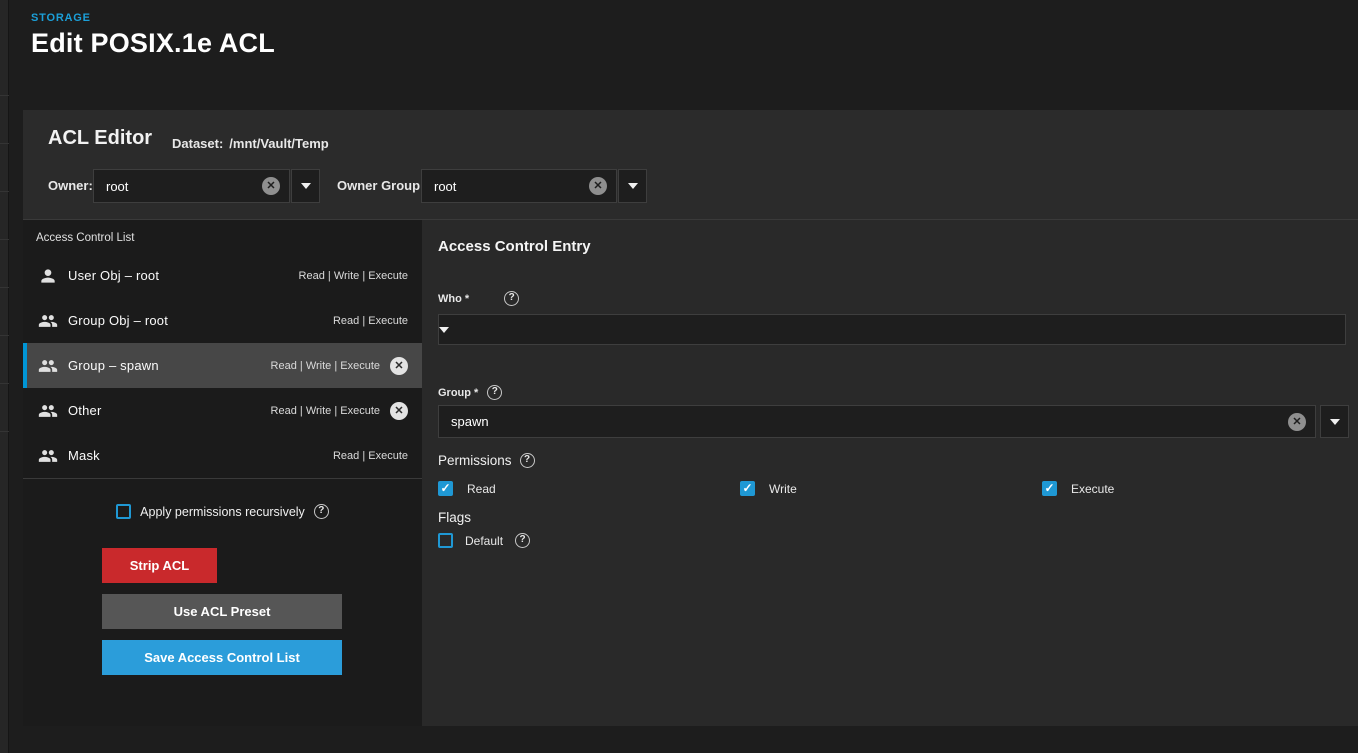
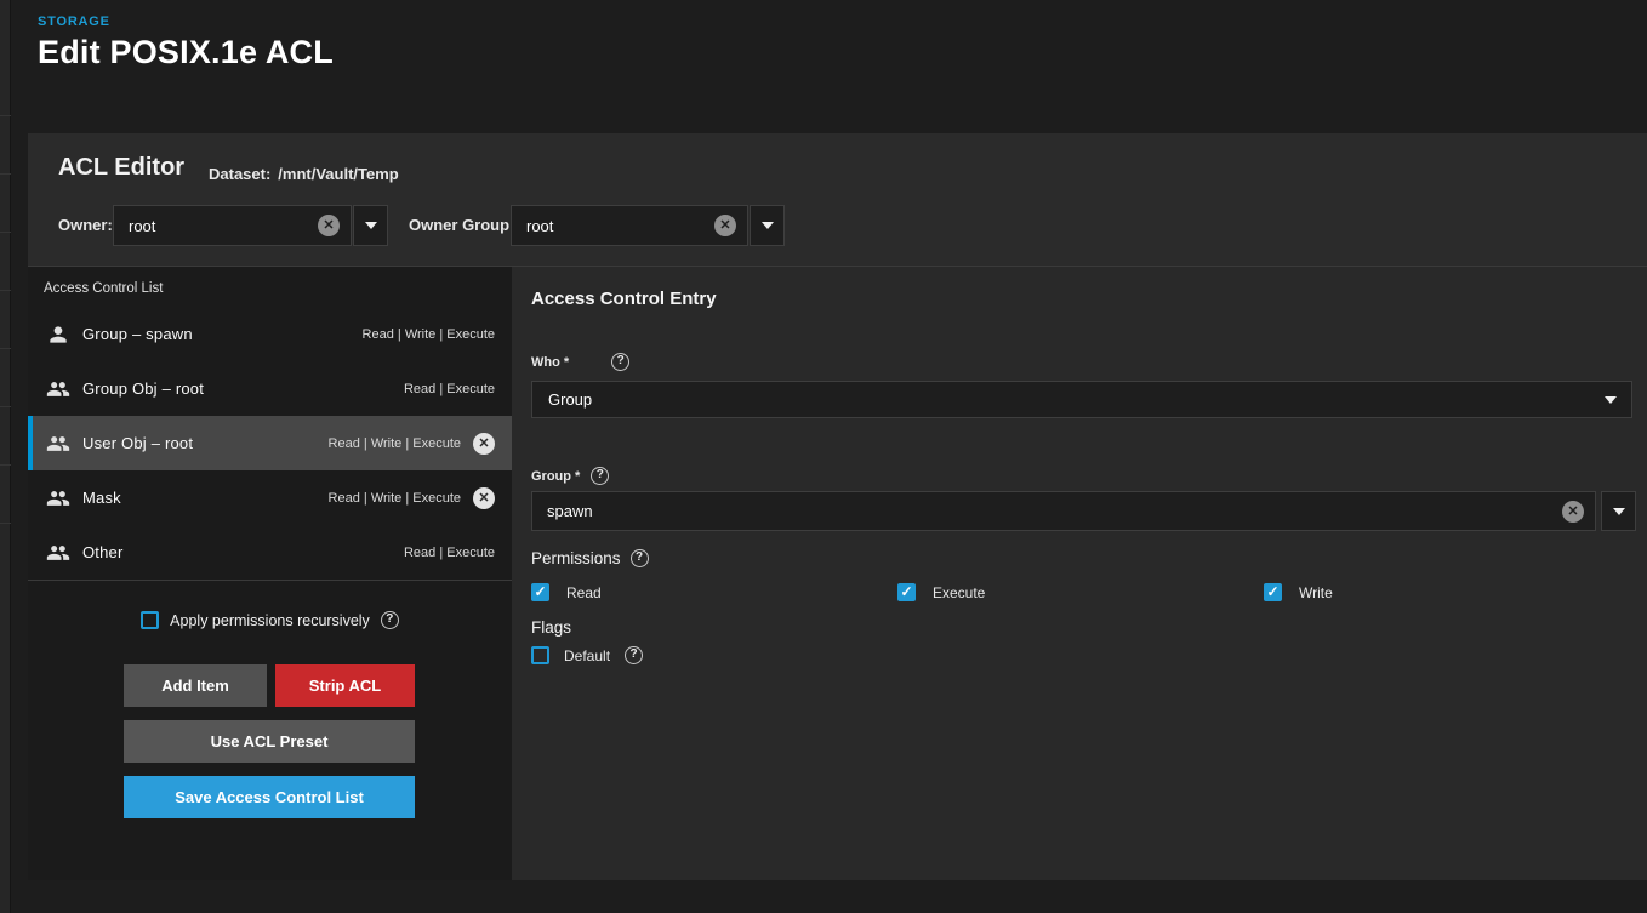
  STORAGE
  Edit POSIX.1e ACL
  ACL Editor
  Dataset: /mnt/Vault/Temp
  Owner:
  root
  ✕
  Owner Group
  root
  ✕
  Access Control List
- User Obj – root
+ Group – spawn
  Read | Write | Execute
  Group Obj – root
  Read | Execute
- Group – spawn
+ User Obj – root
  Read | Write | Execute
  ✕
- Other
+ Mask
  Read | Write | Execute
  ✕
- Mask
+ Other
  Read | Execute
  Apply permissions recursively
  ?
+ Add Item
  Strip ACL
  Use ACL Preset
  Save Access Control List
  Access Control Entry
  Who *
  ?
+ Group
  Group *
  ?
  spawn
  ✕
  Permissions
  ?
  ✓
  Read
  ✓
- Write
+ Execute
  ✓
- Execute
+ Write
  Flags
  Default
  ?
